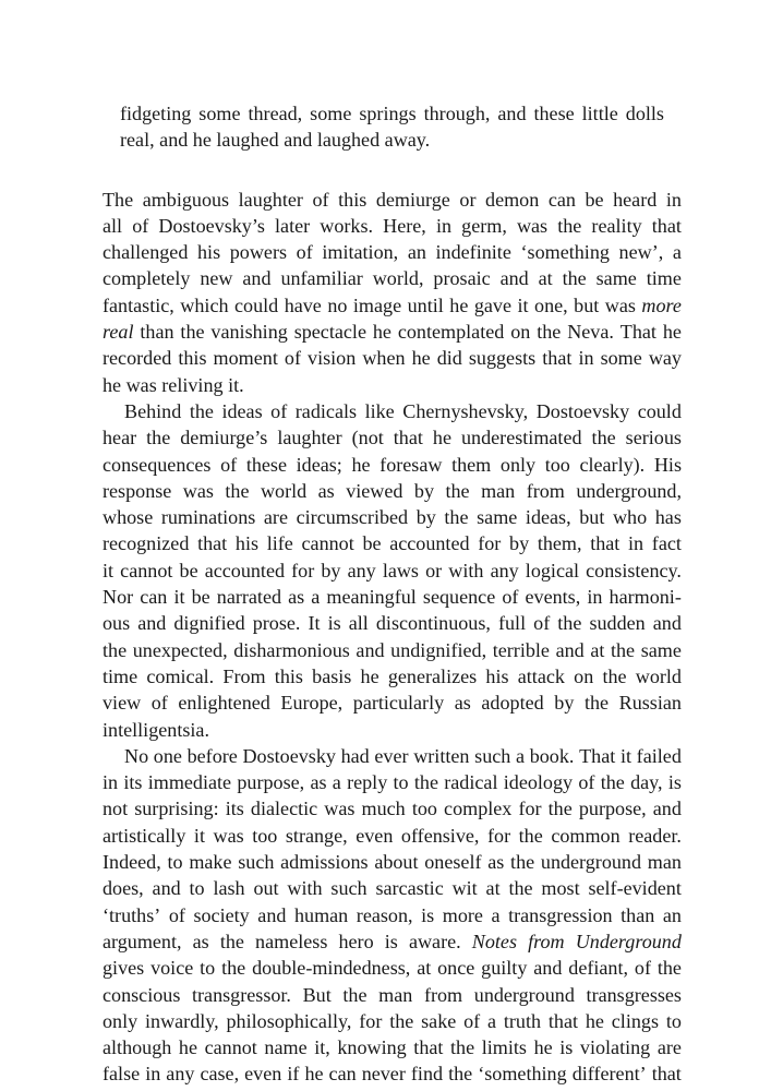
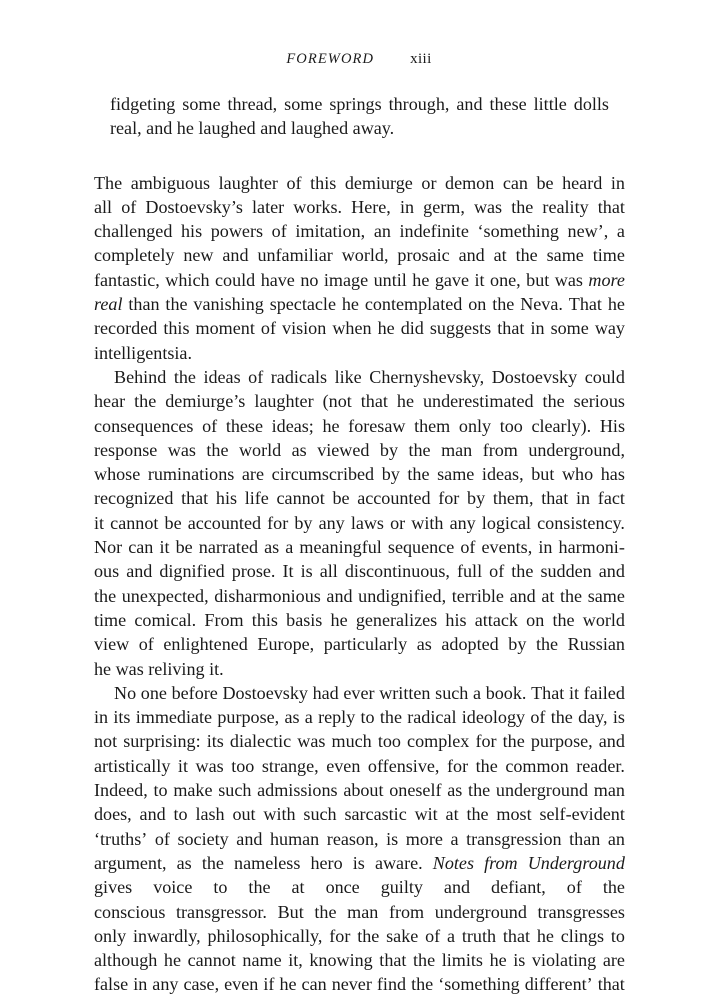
+ FOREWORD xiii
  fidgeting
  some
  thread,
  some
  springs
  through,
  and
  these
  little
  dolls
  real, and he laughed and laughed away.
  The
  ambiguous
  laughter
  of
  this
  demiurge
  or
  demon
  can
  be
  heard
  in
  all
  of
  Dostoevsky’s
  later
  works.
  Here,
  in
  germ,
  was
  the
  reality
  that
  challenged
  his
  powers
  of
  imitation,
  an
  indefinite
  ‘something
  new’,
  a
  completely
  new
  and
  unfamiliar
  world,
  prosaic
  and
  at
  the
  same
  time
  fantastic,
  which
  could
  have
  no
  image
  until
  he
  gave
  it
  one,
  but
  was
  more
  real
  than
  the
  vanishing
  spectacle
  he
  contemplated
  on
  the
  Neva.
  That
  he
  recorded
  this
  moment
  of
  vision
  when
  he
  did
  suggests
  that
  in
  some
  way
- he was reliving it.
+ intelligentsia.
  Behind
  the
  ideas
  of
  radicals
  like
  Chernyshevsky,
  Dostoevsky
  could
  hear
  the
  demiurge’s
  laughter
  (not
  that
  he
  underestimated
  the
  serious
  consequences
  of
  these
  ideas;
  he
  foresaw
  them
  only
  too
  clearly).
  His
  response
  was
  the
  world
  as
  viewed
  by
  the
  man
  from
  underground,
  whose
  ruminations
  are
  circumscribed
  by
  the
  same
  ideas,
  but
  who
  has
  recognized
  that
  his
  life
  cannot
  be
  accounted
  for
  by
  them,
  that
  in
  fact
  it
  cannot
  be
  accounted
  for
  by
  any
  laws
  or
  with
  any
  logical
  consistency.
  Nor
  can
  it
  be
  narrated
  as
  a
  meaningful
  sequence
  of
  events,
  in
  harmoni-
  ous
  and
  dignified
  prose.
  It
  is
  all
  discontinuous,
  full
  of
  the
  sudden
  and
  the
  unexpected,
  disharmonious
  and
  undignified,
  terrible
  and
  at
  the
  same
  time
  comical.
  From
  this
  basis
  he
  generalizes
  his
  attack
  on
  the
  world
  view
  of
  enlightened
  Europe,
  particularly
  as
  adopted
  by
  the
  Russian
- intelligentsia.
+ he was reliving it.
  No
  one
  before
  Dostoevsky
  had
  ever
  written
  such
  a
  book.
  That
  it
  failed
  in
  its
  immediate
  purpose,
  as
  a
  reply
  to
  the
  radical
  ideology
  of
  the
  day,
  is
  not
  surprising:
  its
  dialectic
  was
  much
  too
  complex
  for
  the
  purpose,
  and
  artistically
  it
  was
  too
  strange,
  even
  offensive,
  for
  the
  common
  reader.
  Indeed,
  to
  make
  such
  admissions
  about
  oneself
  as
  the
  underground
  man
  does,
  and
  to
  lash
  out
  with
  such
  sarcastic
  wit
  at
  the
  most
  self-evident
  ‘truths’
  of
  society
  and
  human
  reason,
  is
  more
  a
  transgression
  than
  an
  argument,
  as
  the
  nameless
  hero
  is
  aware.
  Notes
  from
  Underground
  gives
  voice
  to
  the
- double-mindedness,
  at
  once
  guilty
  and
  defiant,
  of
  the
  conscious
  transgressor.
  But
  the
  man
  from
  underground
  transgresses
  only
  inwardly,
  philosophically,
  for
  the
  sake
  of
  a
  truth
  that
  he
  clings
  to
  although
  he
  cannot
  name
  it,
  knowing
  that
  the
  limits
  he
  is
  violating
  are
  false
  in
  any
  case,
  even
  if
  he
  can
  never
  find
  the
  ‘something
  different’
  that
